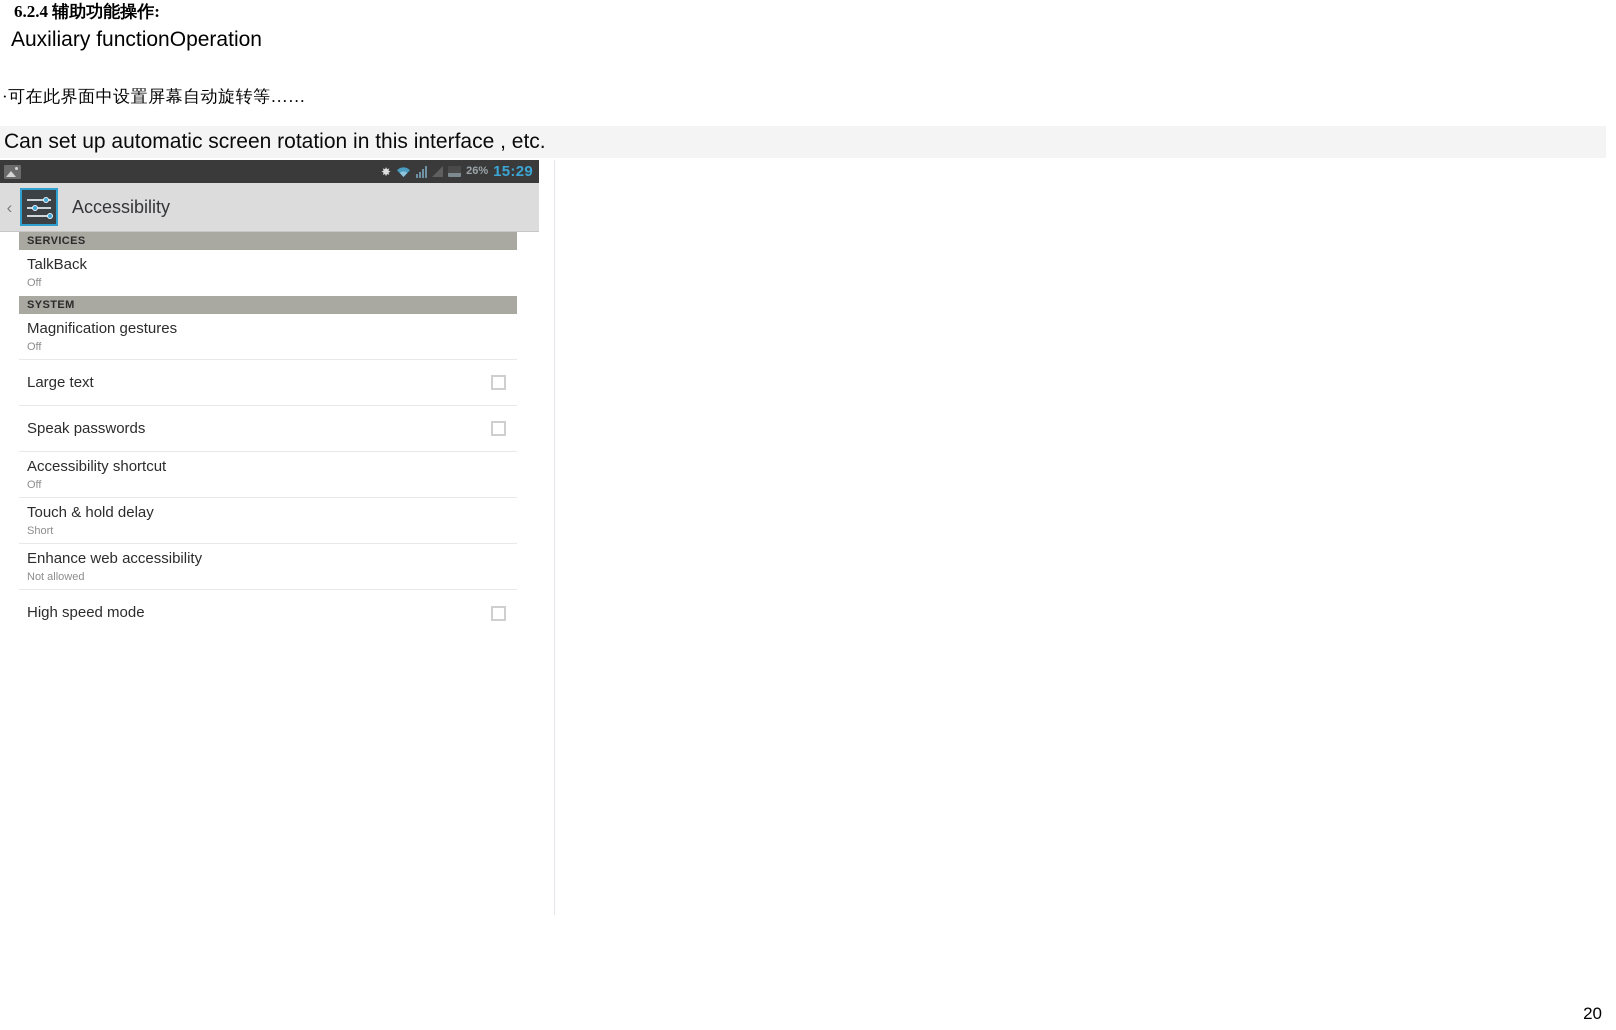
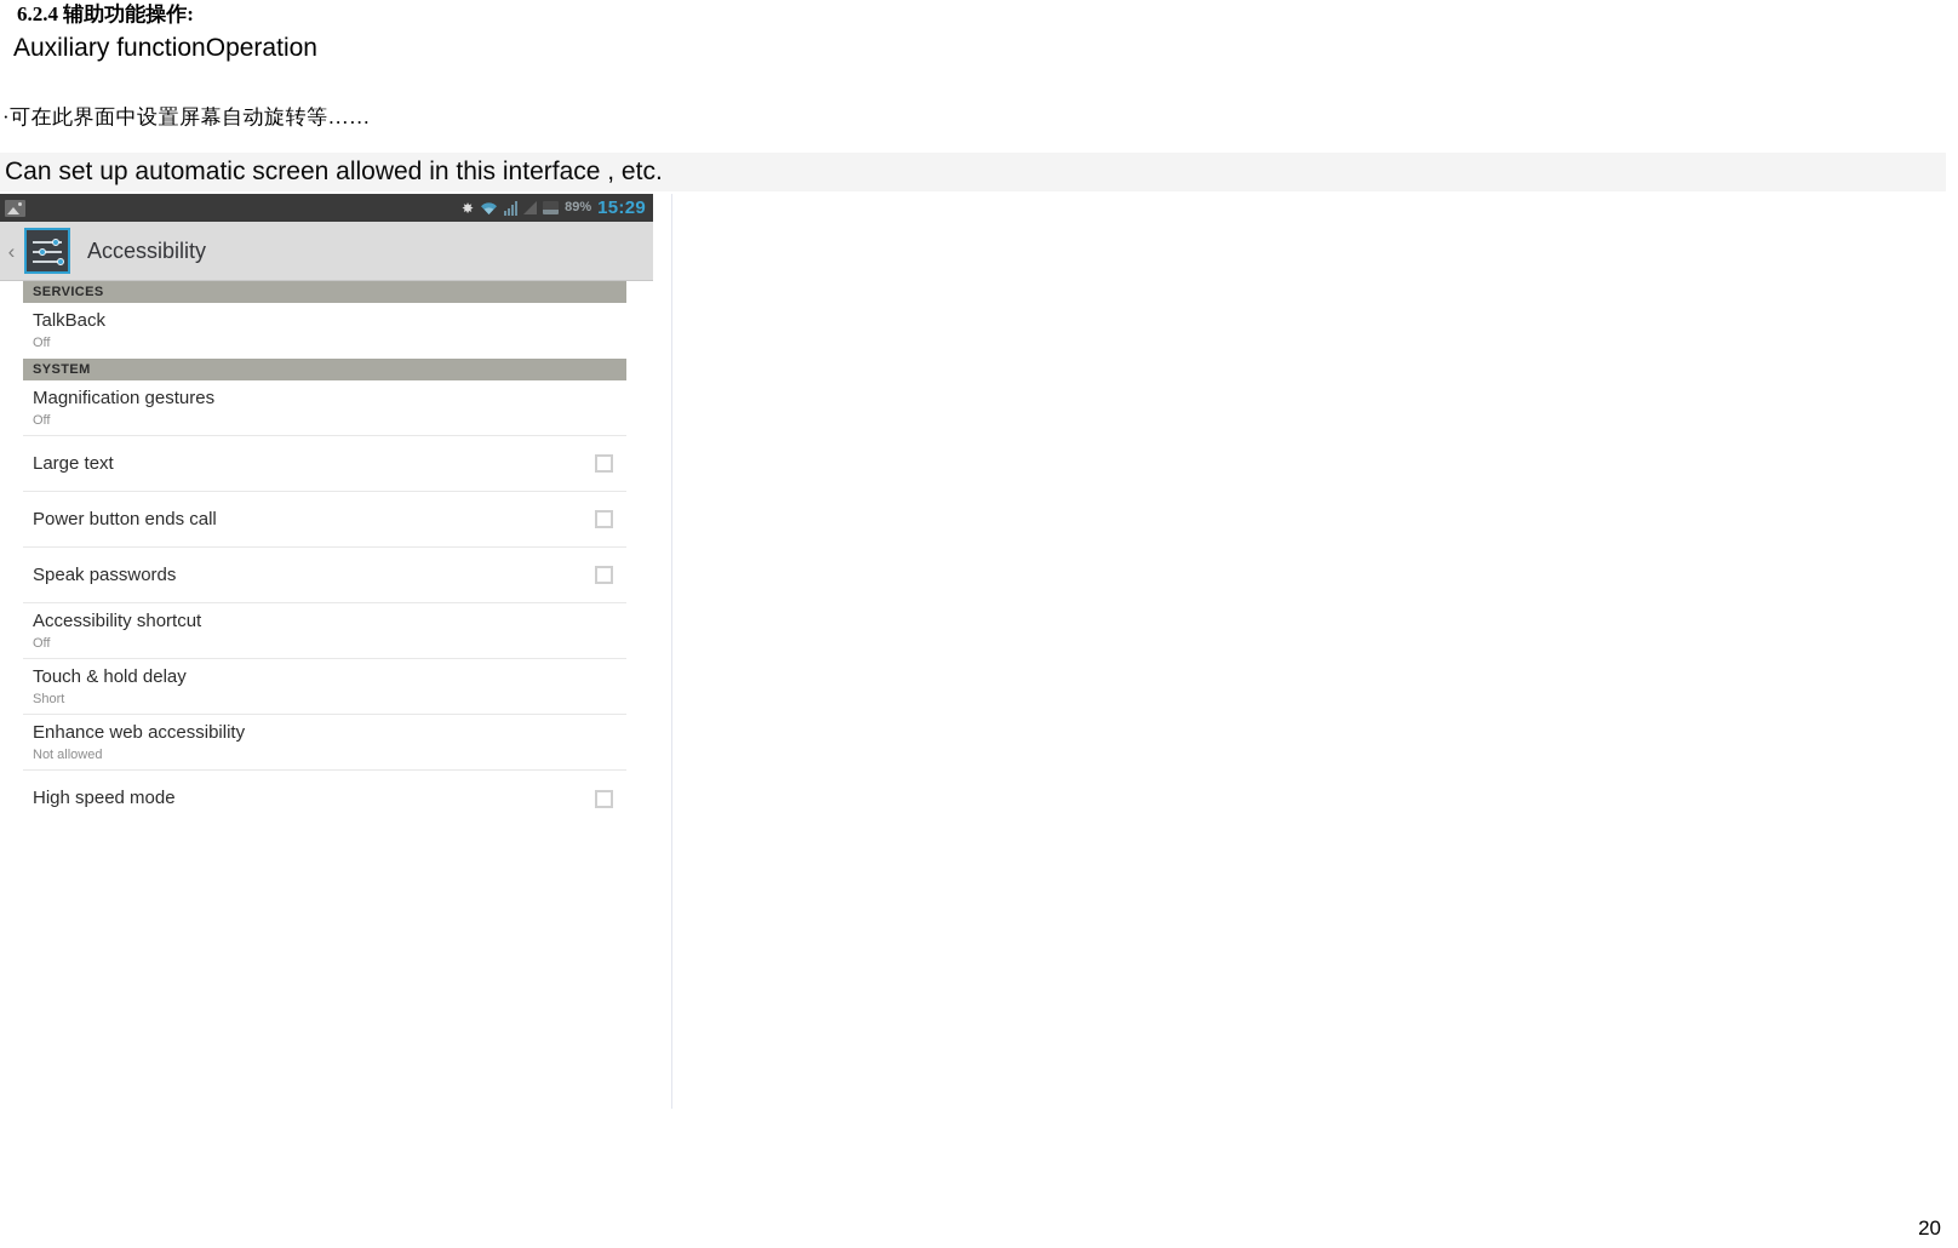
  6.2.4 辅助功能操作:
  Auxiliary functionOperation
  ·可在此界面中设置屏幕自动旋转等……
- Can set up automatic screen rotation in this interface , etc.
+ Can set up automatic screen allowed in this interface , etc.
  ✸
- 26%
+ 89%
  15:29
  ‹
  Accessibility
  SERVICES
  TalkBack
  Off
  SYSTEM
  Magnification gestures
  Off
  Large text
+ Power button ends call
  Speak passwords
  Accessibility shortcut
  Off
  Touch & hold delay
  Short
  Enhance web accessibility
  Not allowed
  High speed mode
  20
